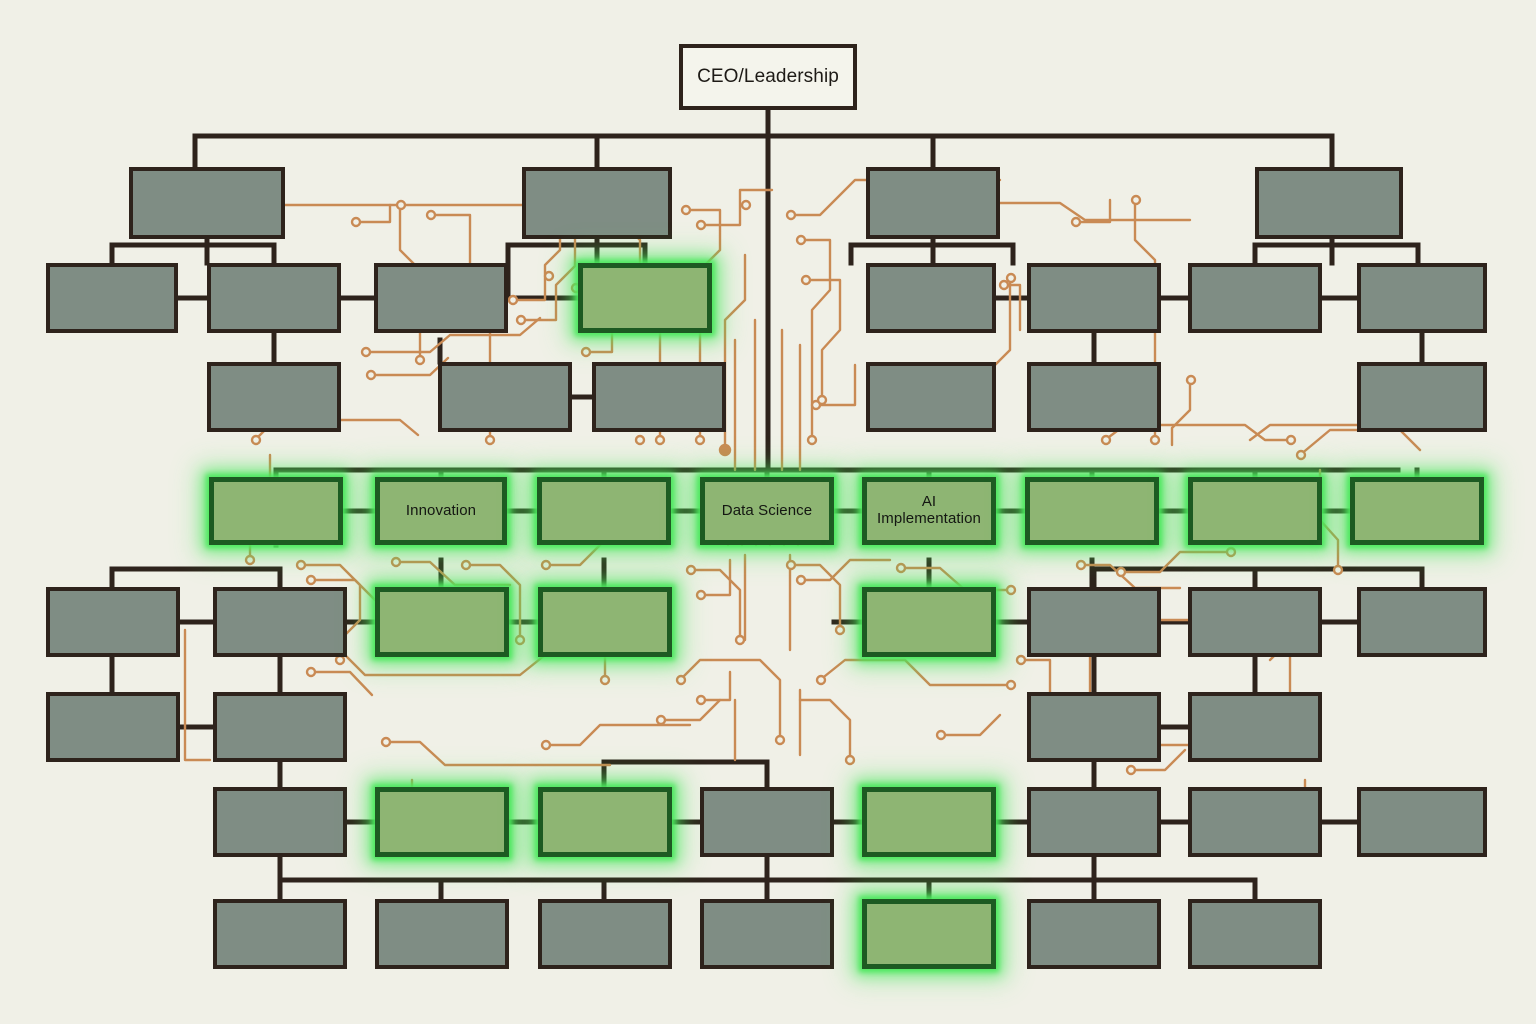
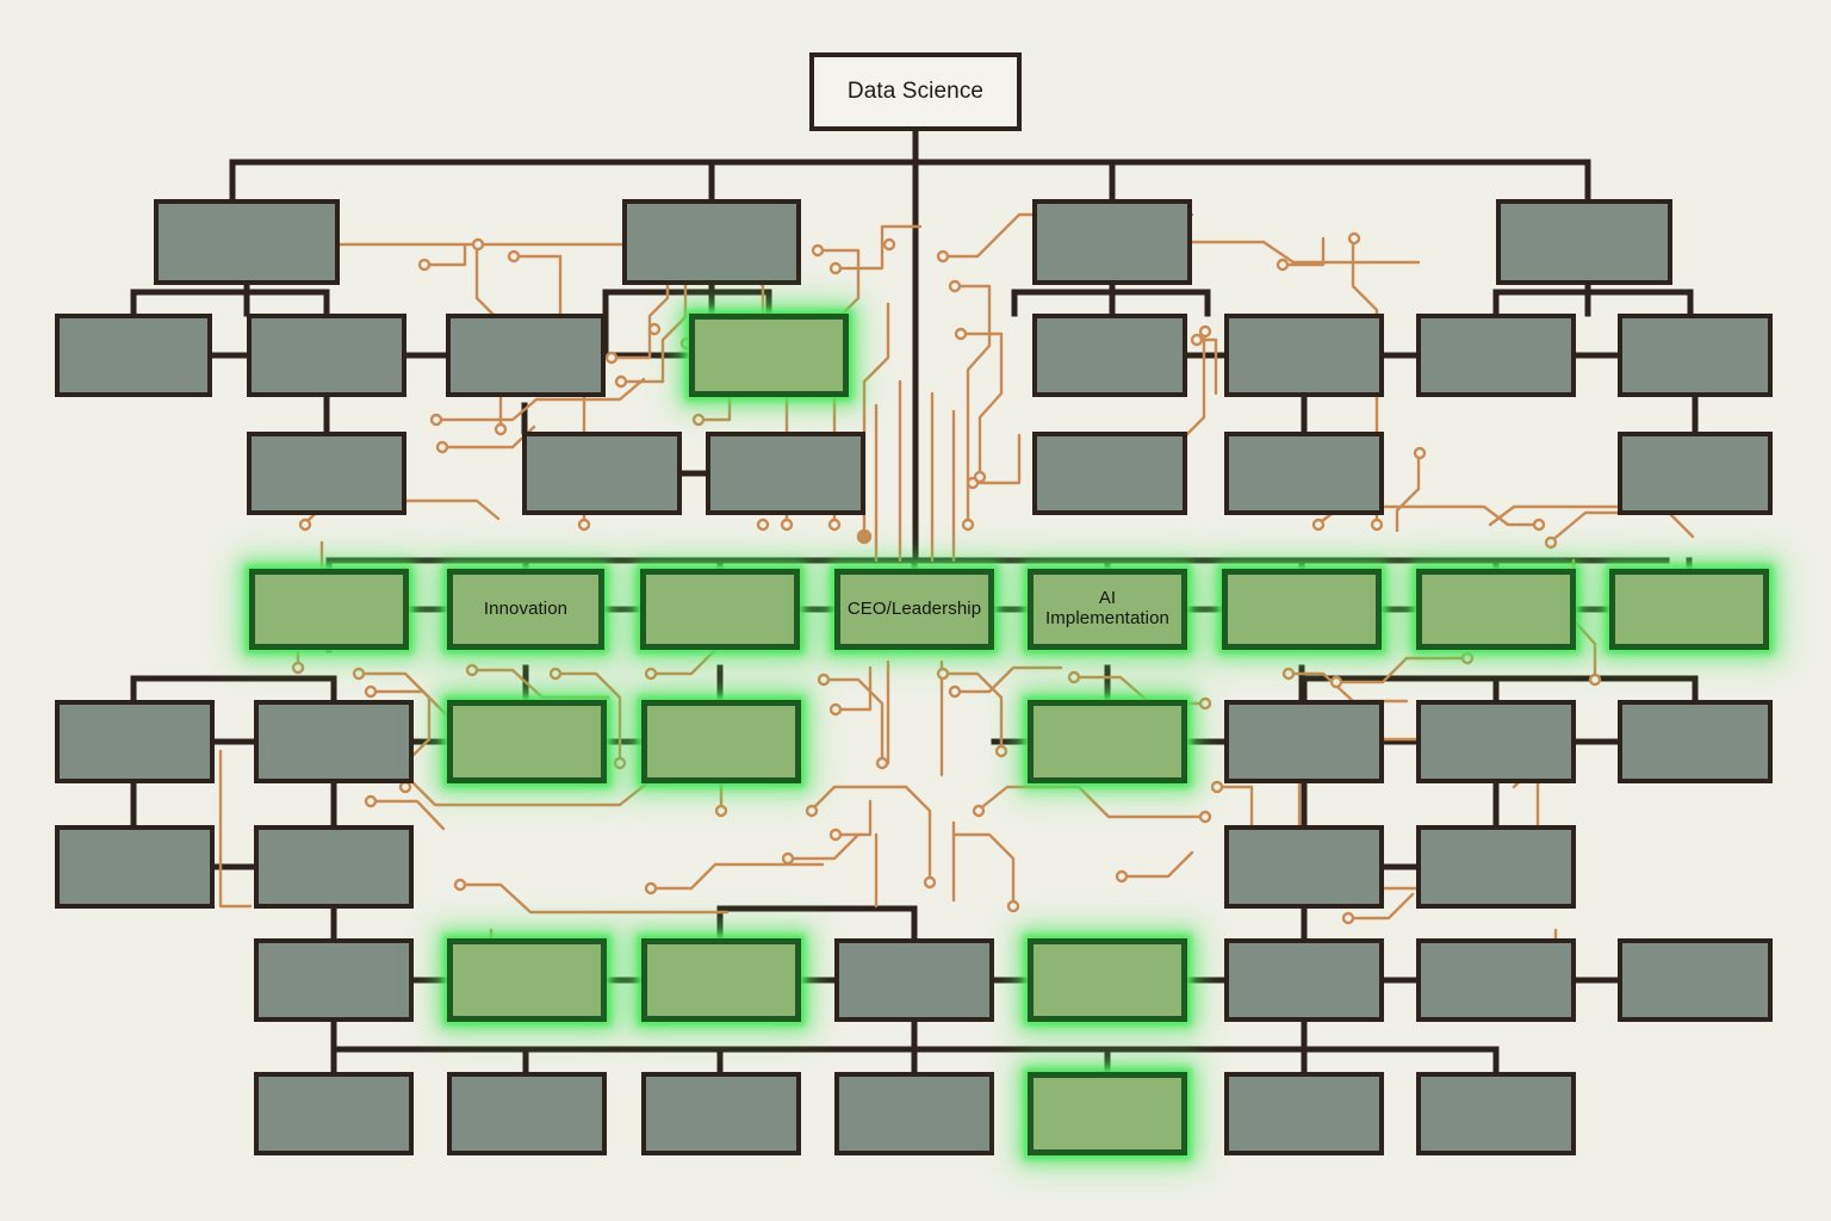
- CEO/Leadership
+ Data Science
  Innovation
- Data Science
+ CEO/Leadership
  AI
  Implementation
